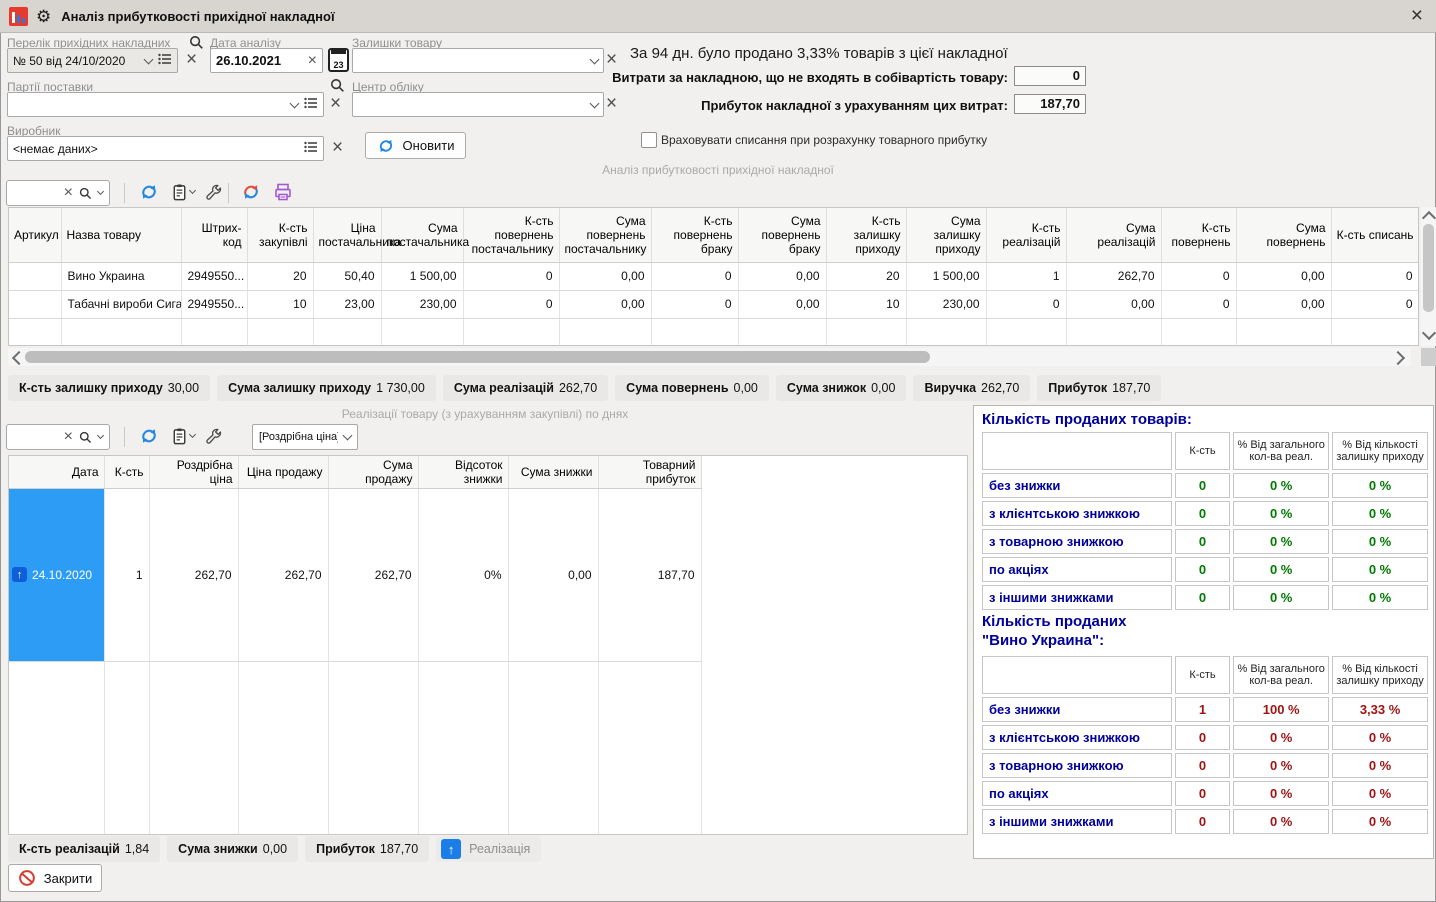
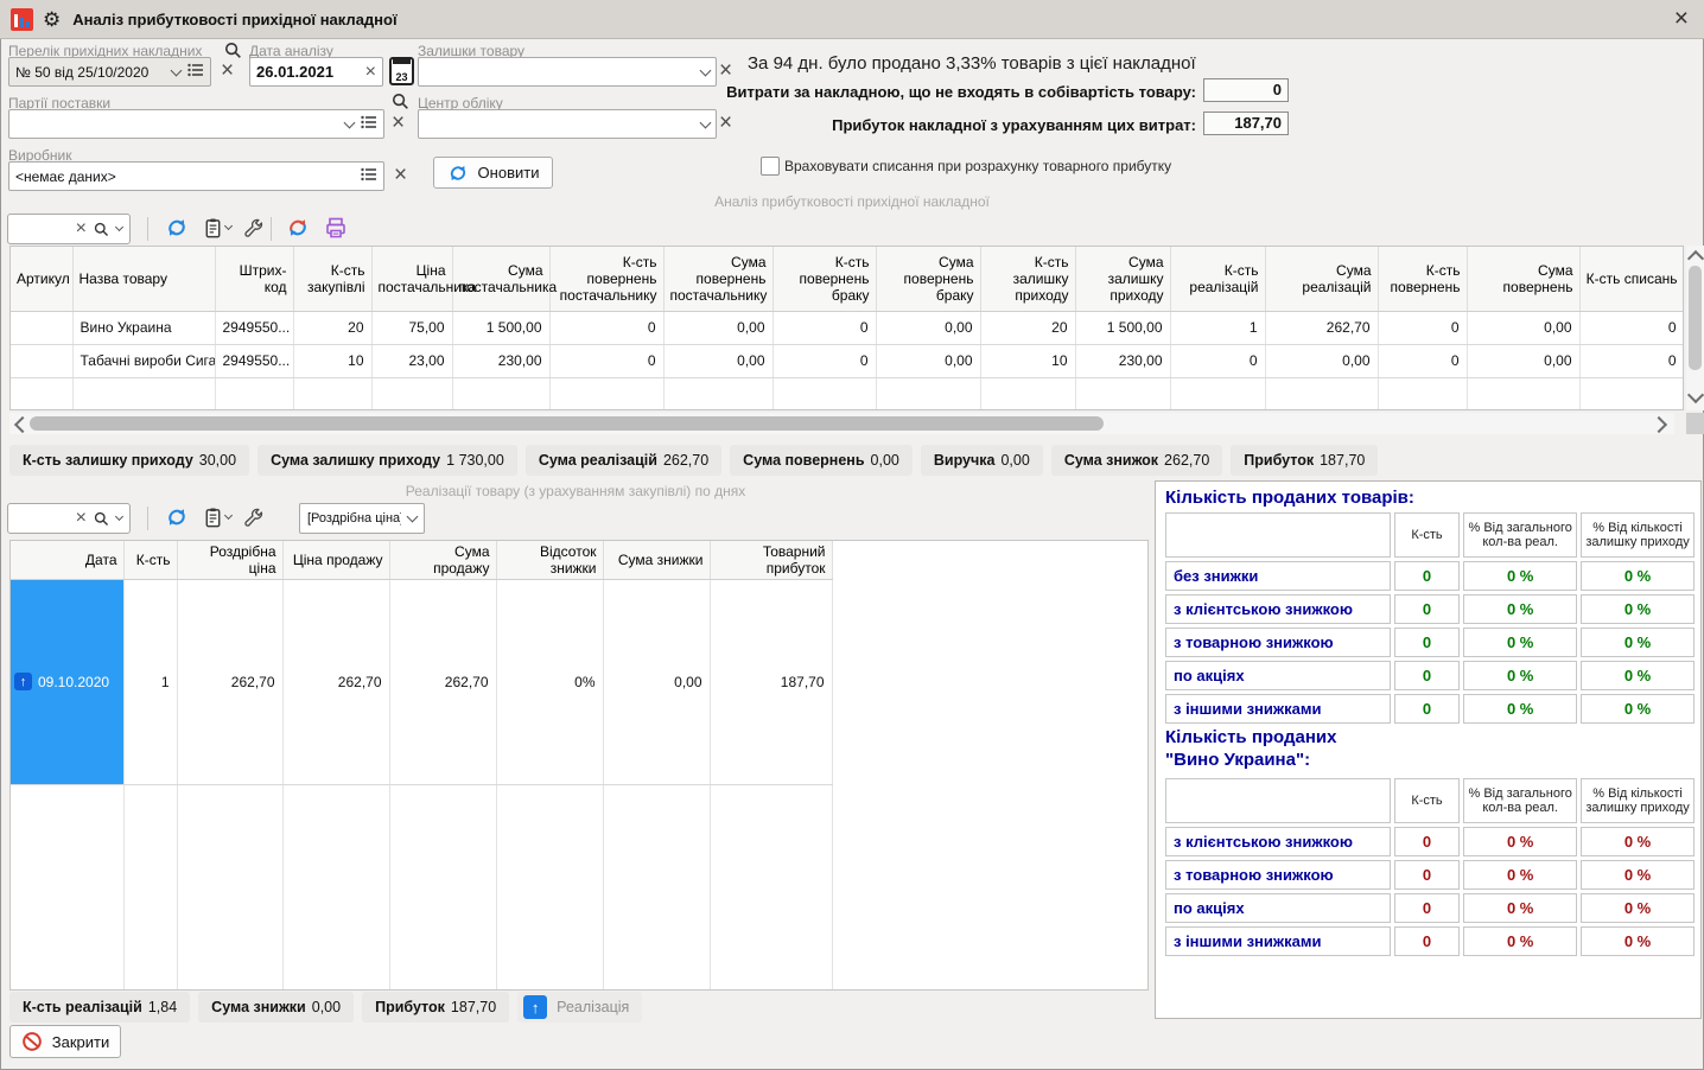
  ⚙
  Аналіз прибутковості прихідної накладної
  ×
  Перелік прихідних накладних
- № 50 від 24/10/2020
+ № 50 від 25/10/2020
  ×
  Дата аналізу
- 26.10.2021
+ 26.01.2021
  ×
  23
  Залишки товару
  ×
  Партії поставки
  Центр обліку
  ×
  ×
  Виробник
  <немає даних>
  ×
  Оновити
  За 94 дн. було продано 3,33% товарів з цієї накладної
  Витрати за накладною, що не входять в собівартість товару:
  0
  Прибуток накладної з урахуванням цих витрат:
  187,70
  Враховувати списання при розрахунку товарного прибутку
  Аналіз прибутковості прихідної накладної
  ×
  	Артикул	Назва товару	Штрих-код	К-сть закупівлі	Ціна постачальни	Сума постачальника	К-сть повернень постачальнику	Сума повернень постачальнику	К-сть повернень браку	Сума повернень браку	К-сть залишку приходу	Сума залишку приходу	К-сть реалізацій	Сума реалізацій	К-сть повернень	Сума повернень	К-сть списань
- 	Вино Украина	2949550...	20	50,40	1 500,00	0	0,00	0	0,00	20	1 500,00	1	262,70	0	0,00	0
+ 	Вино Украина	2949550...	20	75,00	1 500,00	0	0,00	0	0,00	20	1 500,00	1	262,70	0	0,00	0
  	Табачні вироби Сига	2949550...	10	23,00	230,00	0	0,00	0	0,00	10	230,00	0	0,00	0	0,00	0
  К-сть залишку приходу
  30,00
  Сума залишку приходу
  1 730,00
  Сума реалізацій
  262,70
  Сума повернень
  0,00
- Сума знижок
+ Виручка
  0,00
- Виручка
+ Сума знижок
  262,70
  Прибуток
  187,70
  Реалізації товару (з урахуванням закупівлі) по днях
  ×
  [Роздрібна ціна
  	Дата	К-сть	Роздрібна ціна	Ціна продажу	Сума продажу	Відсоток знижки	Сума знижки	Товарний прибуток
- ↑ 24.10.2020	1	262,70	262,70	262,70	0%	0,00	187,70
+ ↑ 09.10.2020	1	262,70	262,70	262,70	0%	0,00	187,70
  К-сть реалізацій
  1,84
  Сума знижки
  0,00
  Прибуток
  187,70
  ↑
  Реалізація
  Кількість проданих товарів:
  		К-сть	% Від загального кол-ва реал.	% Від кількості залишку приходу
  без знижки	0	0 %	0 %
  з клієнтською знижкою	0	0 %	0 %
  з товарною знижкою	0	0 %	0 %
  по акціях	0	0 %	0 %
  з іншими знижками	0	0 %	0 %
  Кількість проданих
  "Вино Украина":
  		К-сть	% Від загального кол-ва реал.	% Від кількості залишку приходу
- без знижки	1	100 %	3,33 %
  з клієнтською знижкою	0	0 %	0 %
  з товарною знижкою	0	0 %	0 %
  по акціях	0	0 %	0 %
  з іншими знижками	0	0 %	0 %
  Закрити
